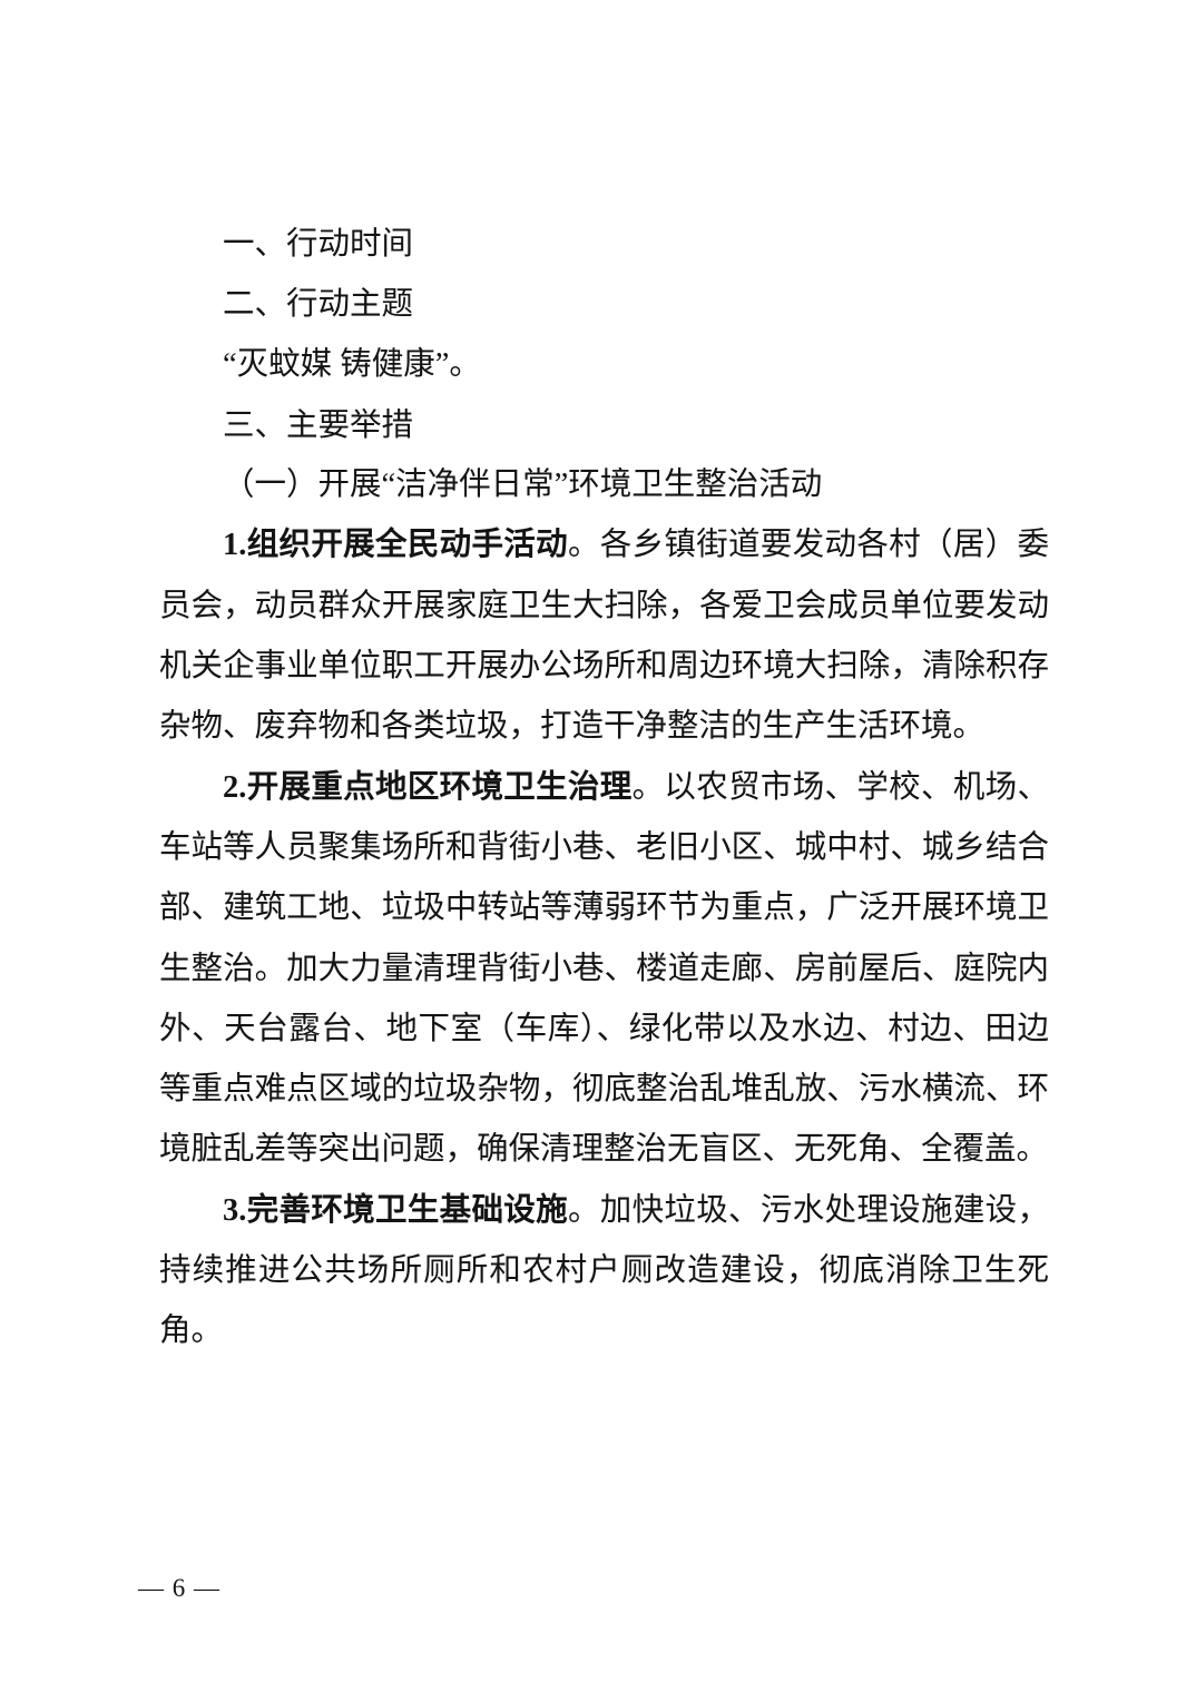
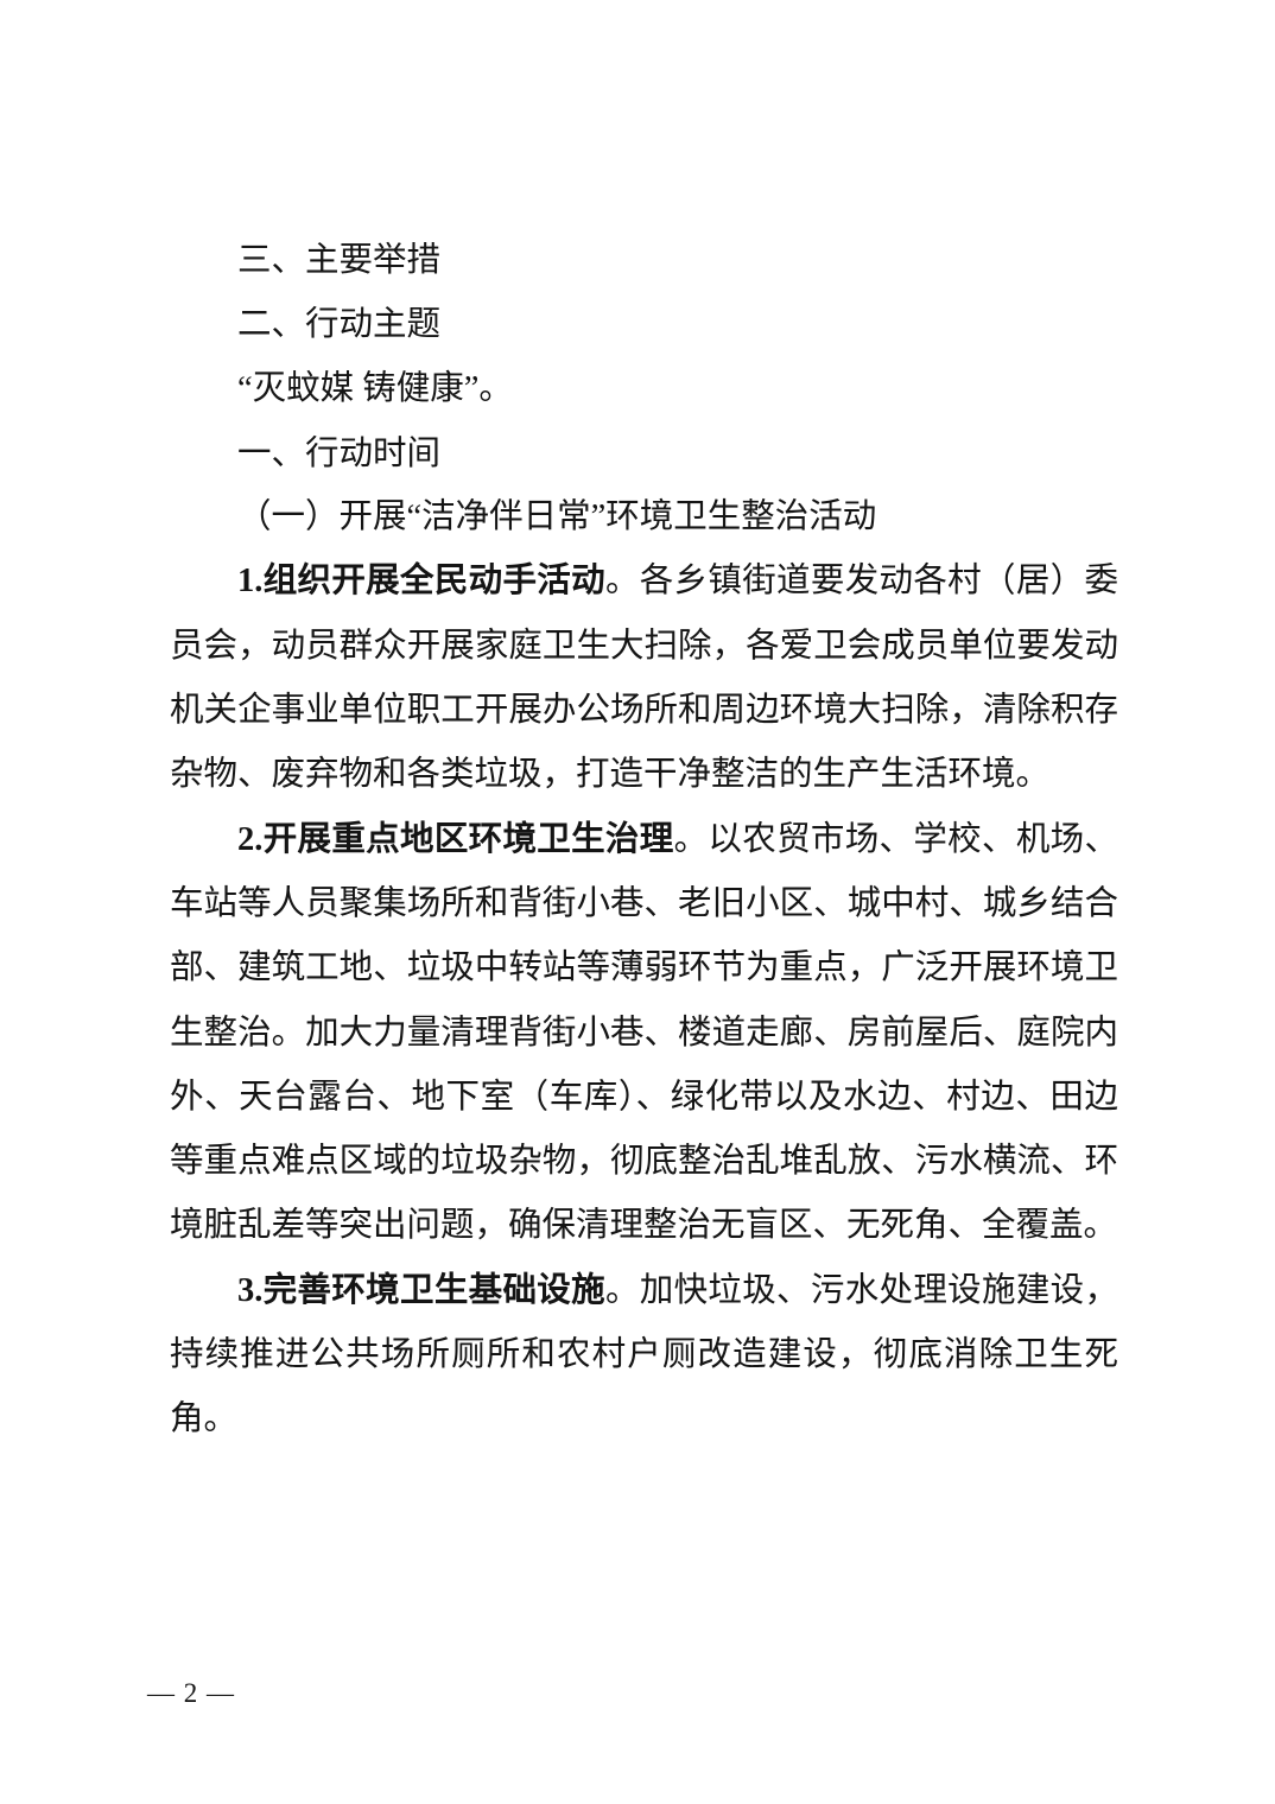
- 一、行动时间
+ 三、主要举措
  二、行动主题
  “灭蚊媒 铸健康”。
- 三、主要举措
+ 一、行动时间
  （一）开展“洁净伴日常”环境卫生整治活动
  1.组织开展全民动手活动。各乡镇街道要发动各村（居）委员会，动员群众开展家庭卫生大扫除，各爱卫会成员单位要发动机关企事业单位职工开展办公场所和周边环境大扫除，清除积存杂物、废弃物和各类垃圾，打造干净整洁的生产生活环境。
  2.开展重点地区环境卫生治理。以农贸市场、学校、机场、车站等人员聚集场所和背街小巷、老旧小区、城中村、城乡结合部、建筑工地、垃圾中转站等薄弱环节为重点，广泛开展环境卫生整治。加大力量清理背街小巷、楼道走廊、房前屋后、庭院内外、天台露台、地下室（车库）、绿化带以及水边、村边、田边等重点难点区域的垃圾杂物，彻底整治乱堆乱放、污水横流、环境脏乱差等突出问题，确保清理整治无盲区、无死角、全覆盖。
  3.完善环境卫生基础设施。加快垃圾、污水处理设施建设，持续推进公共场所厕所和农村户厕改造建设，彻底消除卫生死角。
- — 6 —
+ — 2 —
